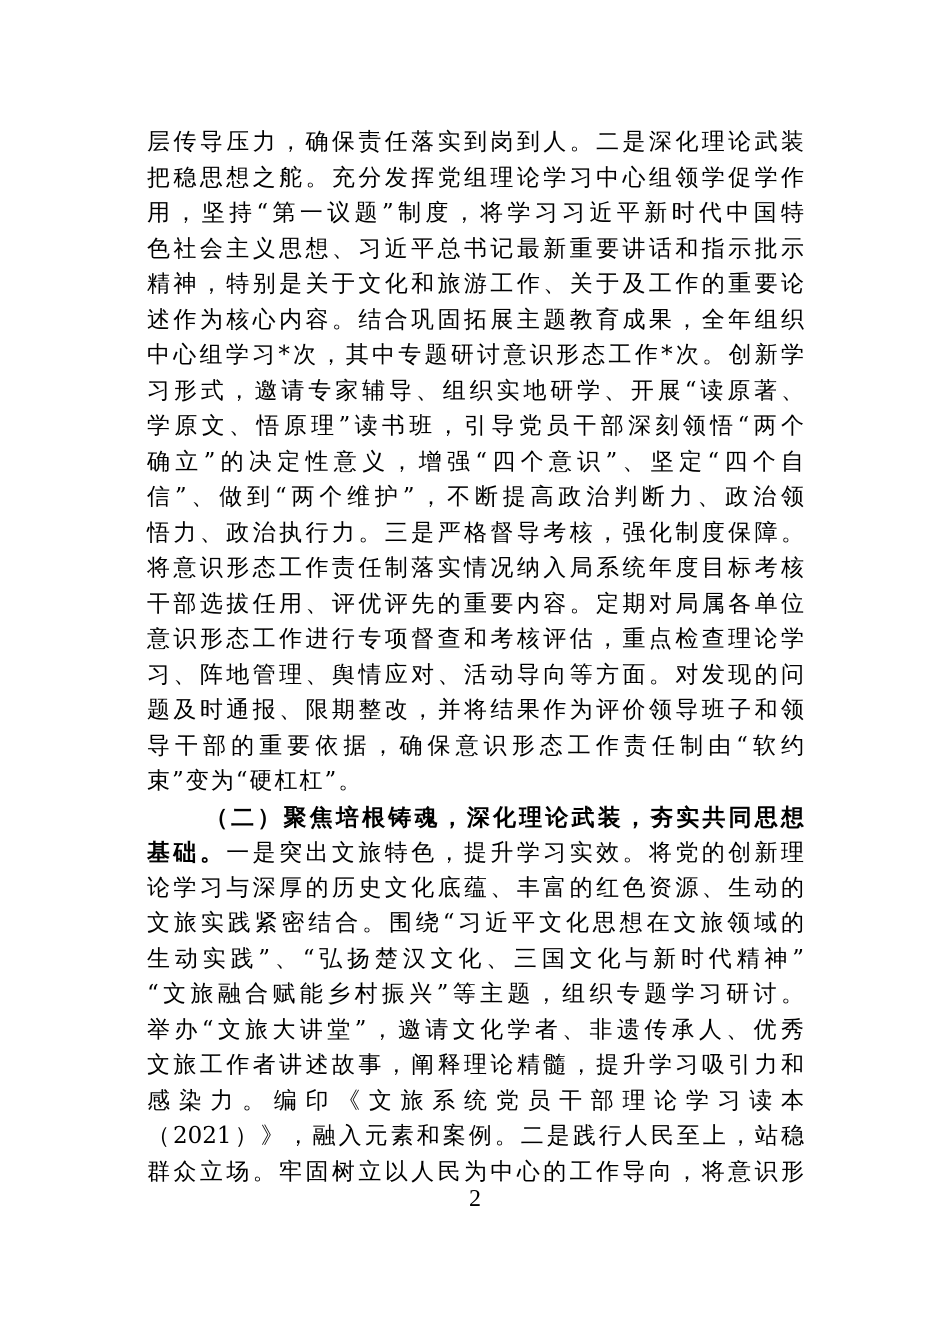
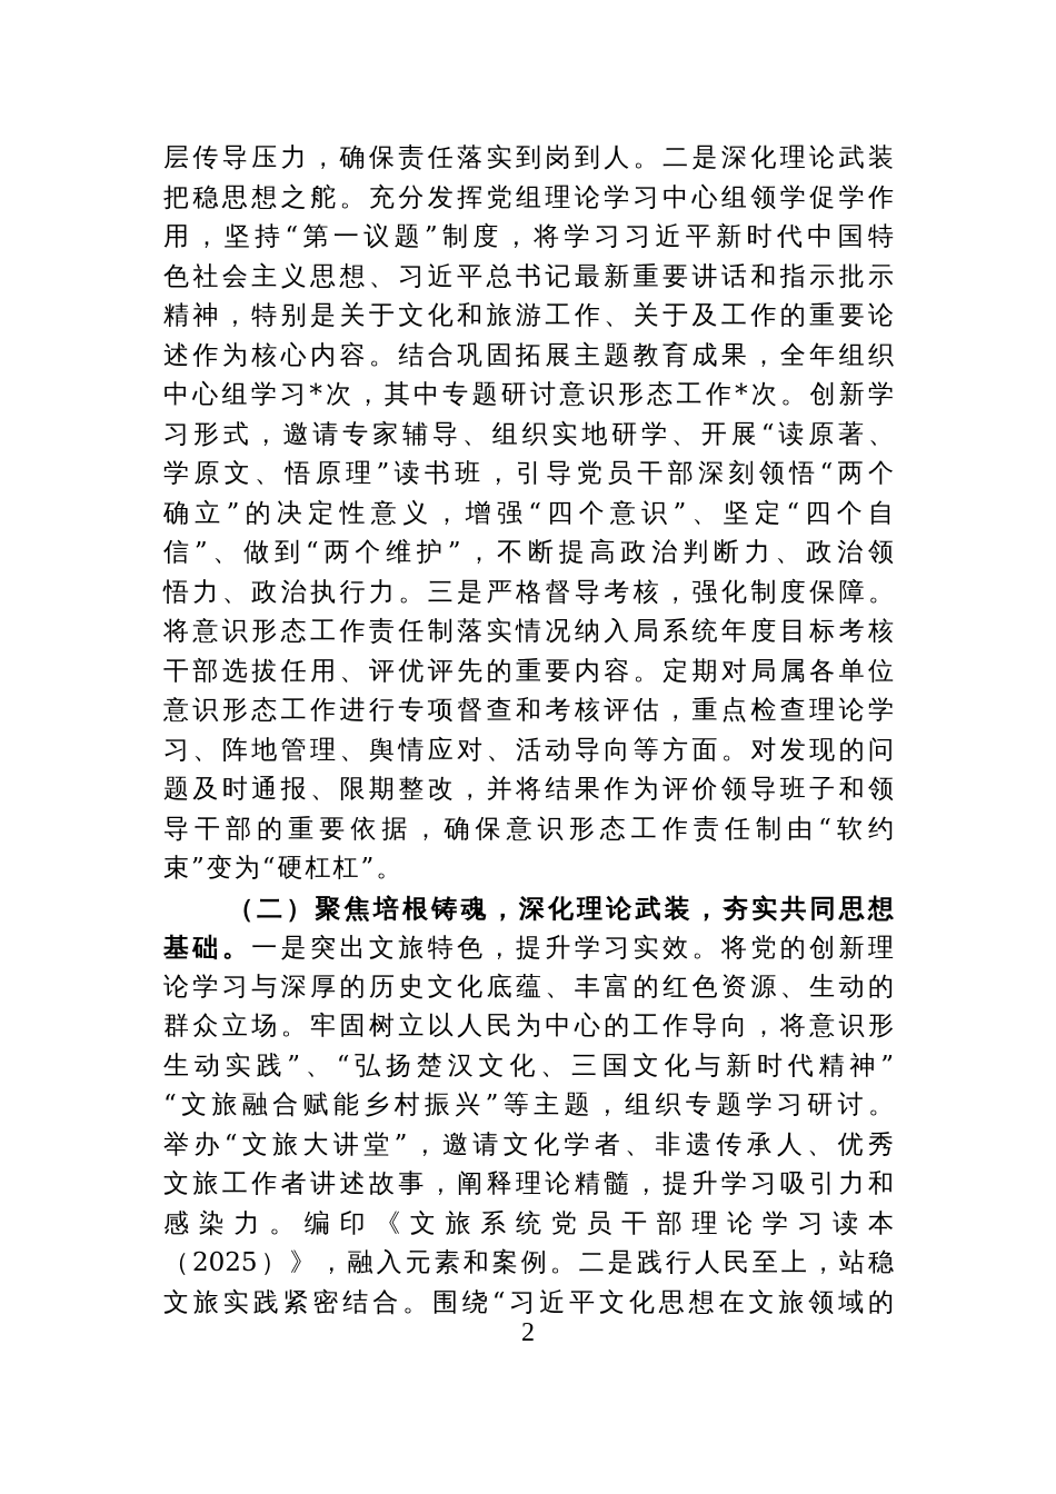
  层传导压力，确保责任落实到岗到人。二是深化理论武装
  把稳思想之舵。充分发挥党组理论学习中心组领学促学作
  用，坚持“第一议题”制度，将学习习近平新时代中国特
  色社会主义思想、习近平总书记最新重要讲话和指示批示
  精神，特别是关于文化和旅游工作、关于及工作的重要论
  述作为核心内容。结合巩固拓展主题教育成果，全年组织
  中心组学习*次，其中专题研讨意识形态工作*次。创新学
  习形式，邀请专家辅导、组织实地研学、开展“读原著、
  学原文、悟原理”读书班，引导党员干部深刻领悟“两个
  确立”的决定性意义，增强“四个意识”、坚定“四个自
  信”、做到“两个维护”，不断提高政治判断力、政治领
  悟力、政治执行力。三是严格督导考核，强化制度保障。
  将意识形态工作责任制落实情况纳入局系统年度目标考核
  干部选拔任用、评优评先的重要内容。定期对局属各单位
  意识形态工作进行专项督查和考核评估，重点检查理论学
  习、阵地管理、舆情应对、活动导向等方面。对发现的问
  题及时通报、限期整改，并将结果作为评价领导班子和领
  导干部的重要依据，确保意识形态工作责任制由“软约
  束”变为“硬杠杠”。
  （二）聚焦培根铸魂，深化理论武装，夯实共同思想
  基础。一是突出文旅特色，提升学习实效。将党的创新理
  论学习与深厚的历史文化底蕴、丰富的红色资源、生动的
- 文旅实践紧密结合。围绕“习近平文化思想在文旅领域的
+ 群众立场。牢固树立以人民为中心的工作导向，将意识形
  生动实践”、“弘扬楚汉文化、三国文化与新时代精神”
  “文旅融合赋能乡村振兴”等主题，组织专题学习研讨。
  举办“文旅大讲堂”，邀请文化学者、非遗传承人、优秀
  文旅工作者讲述故事，阐释理论精髓，提升学习吸引力和
  感染力。编印《文旅系统党员干部理论学习读本
- （2021）》，融入元素和案例。二是践行人民至上，站稳
+ （2025）》，融入元素和案例。二是践行人民至上，站稳
- 群众立场。牢固树立以人民为中心的工作导向，将意识形
+ 文旅实践紧密结合。围绕“习近平文化思想在文旅领域的
  2
